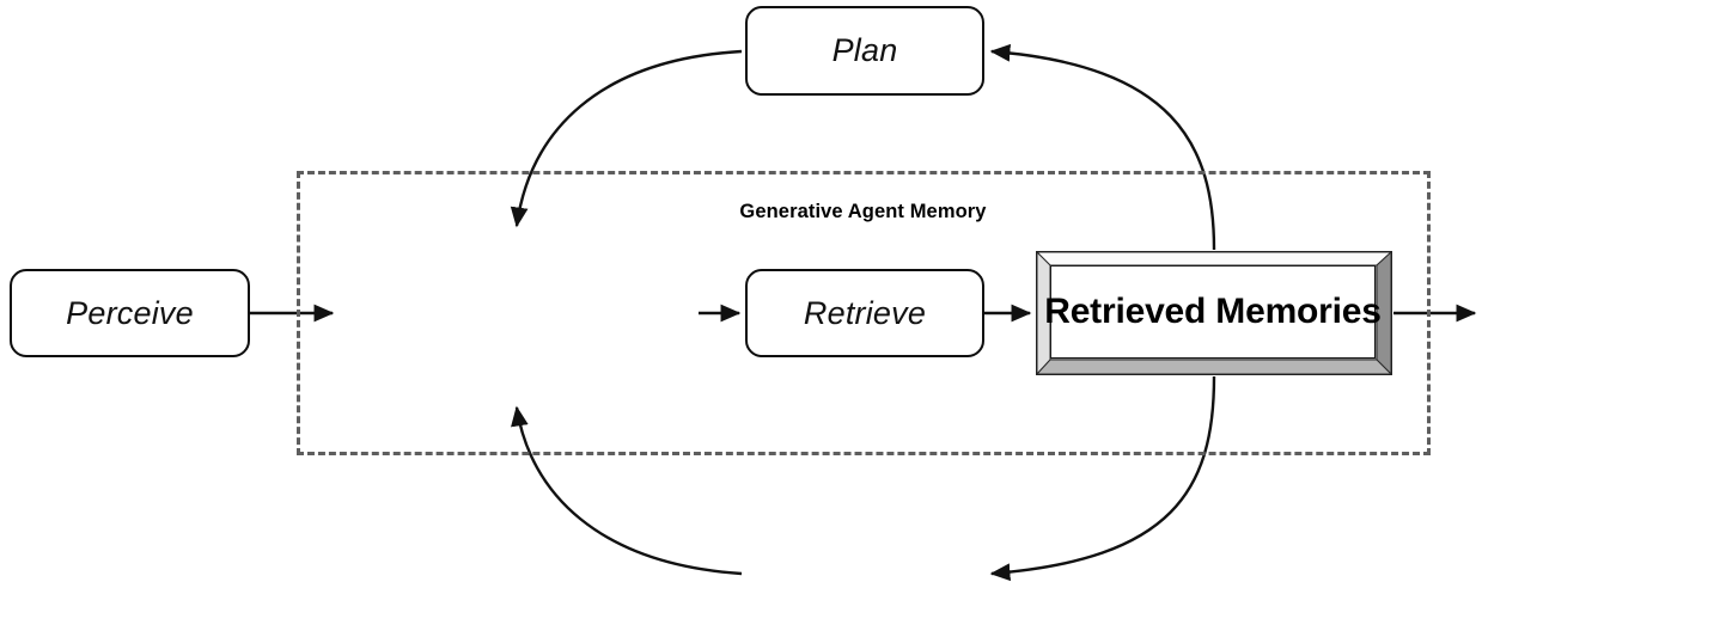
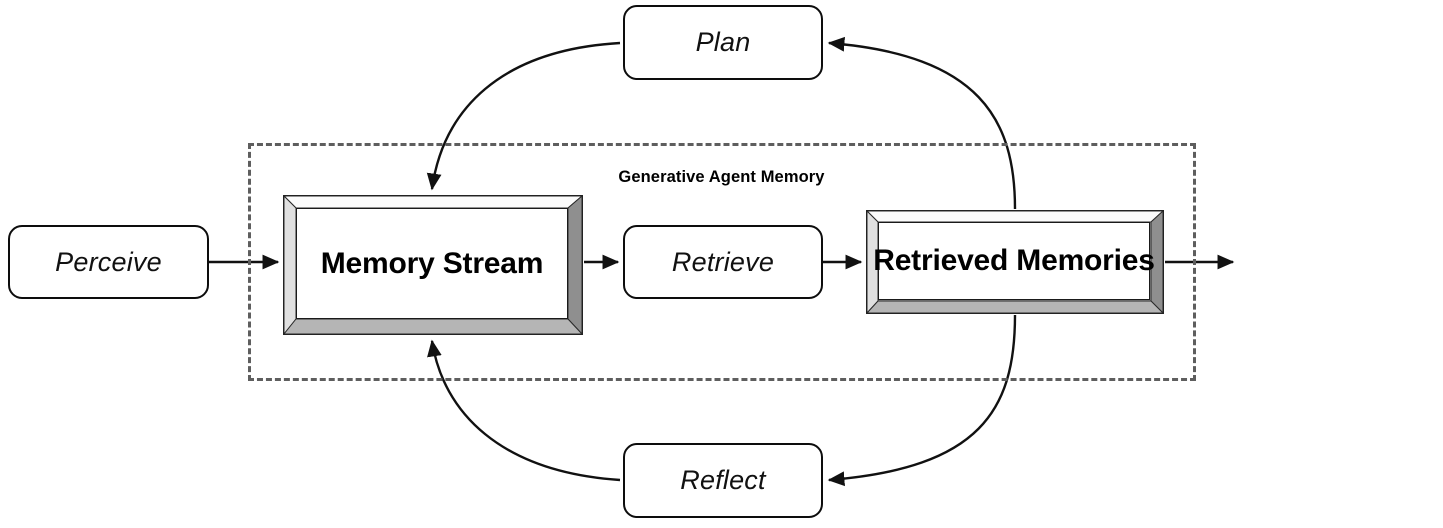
  Generative Agent Memory
  Perceive
  Retrieve
  Plan
+ Reflect
+ Memory Stream
  Retrieved Memories
